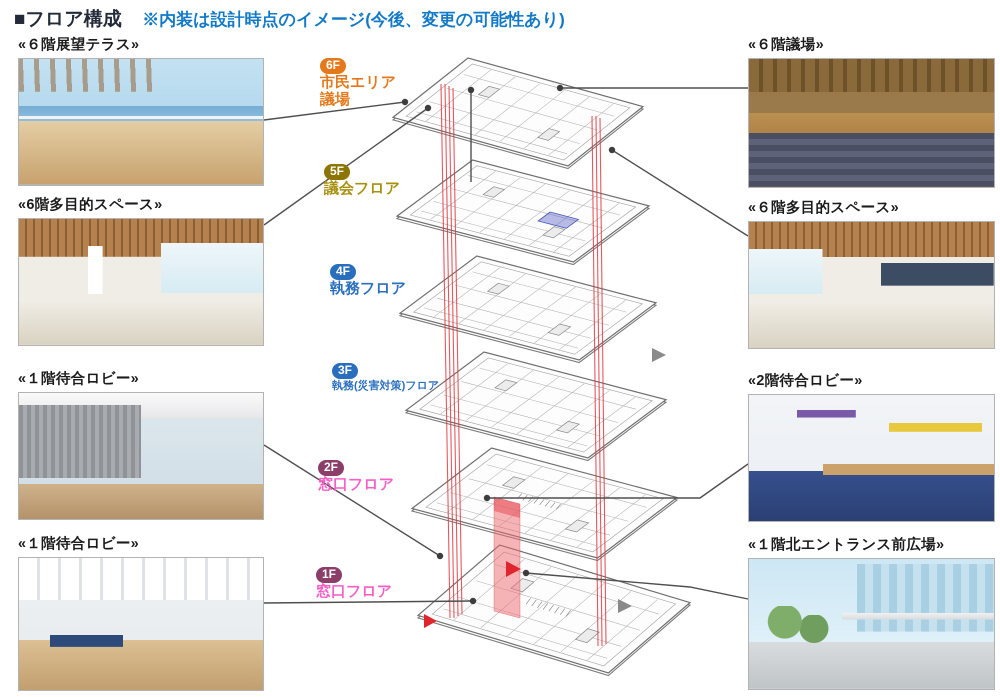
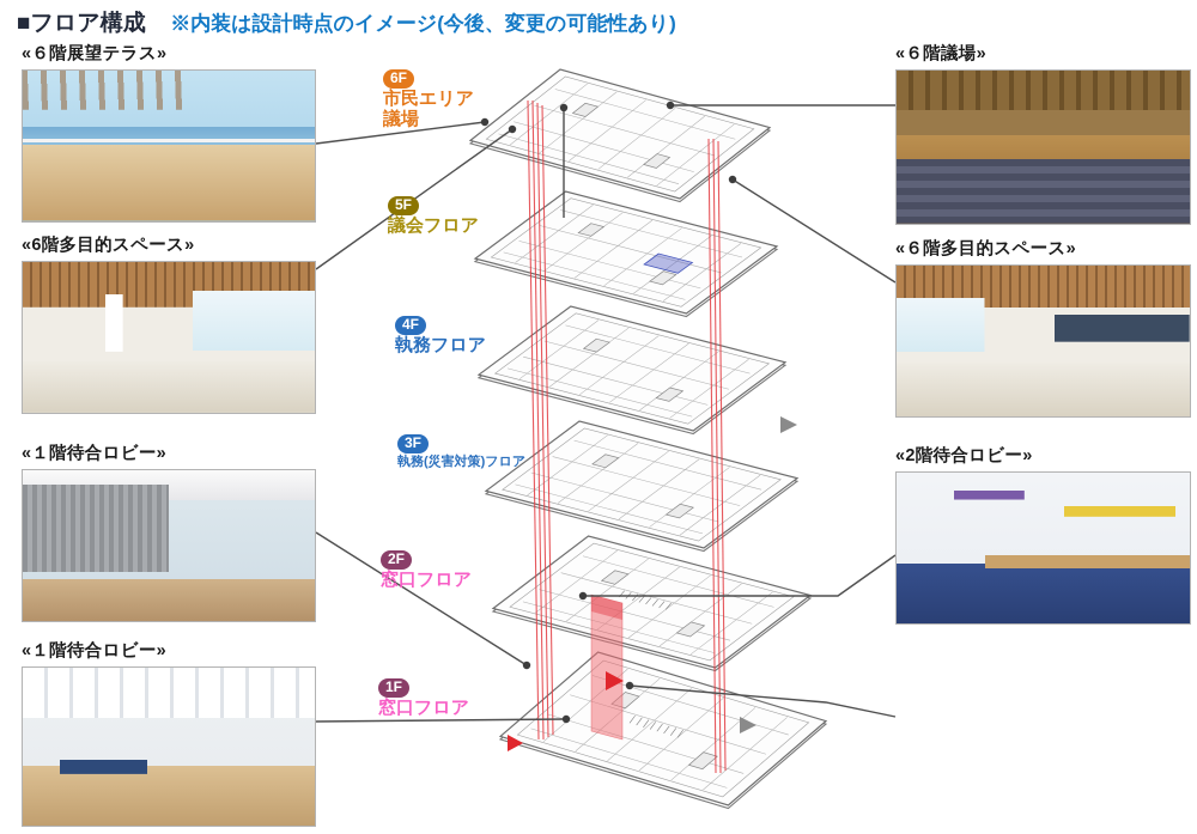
  ■フロア構成 ※内装は設計時点のイメージ(今後、変更の可能性あり)
  «６階展望テラス»
  «6階多目的スペース»
  «１階待合ロビー»
  «１階待合ロビー»
  «６階議場»
  «６階多目的スペース»
  «2階待合ロビー»
- «１階北エントランス前広場»
  6F
  市民エリア
  議場
  5F
  議会フロア
  4F
  執務フロア
  3F
  執務(災害対策)フロア
  2F
  窓口フロア
  1F
  窓口フロア
